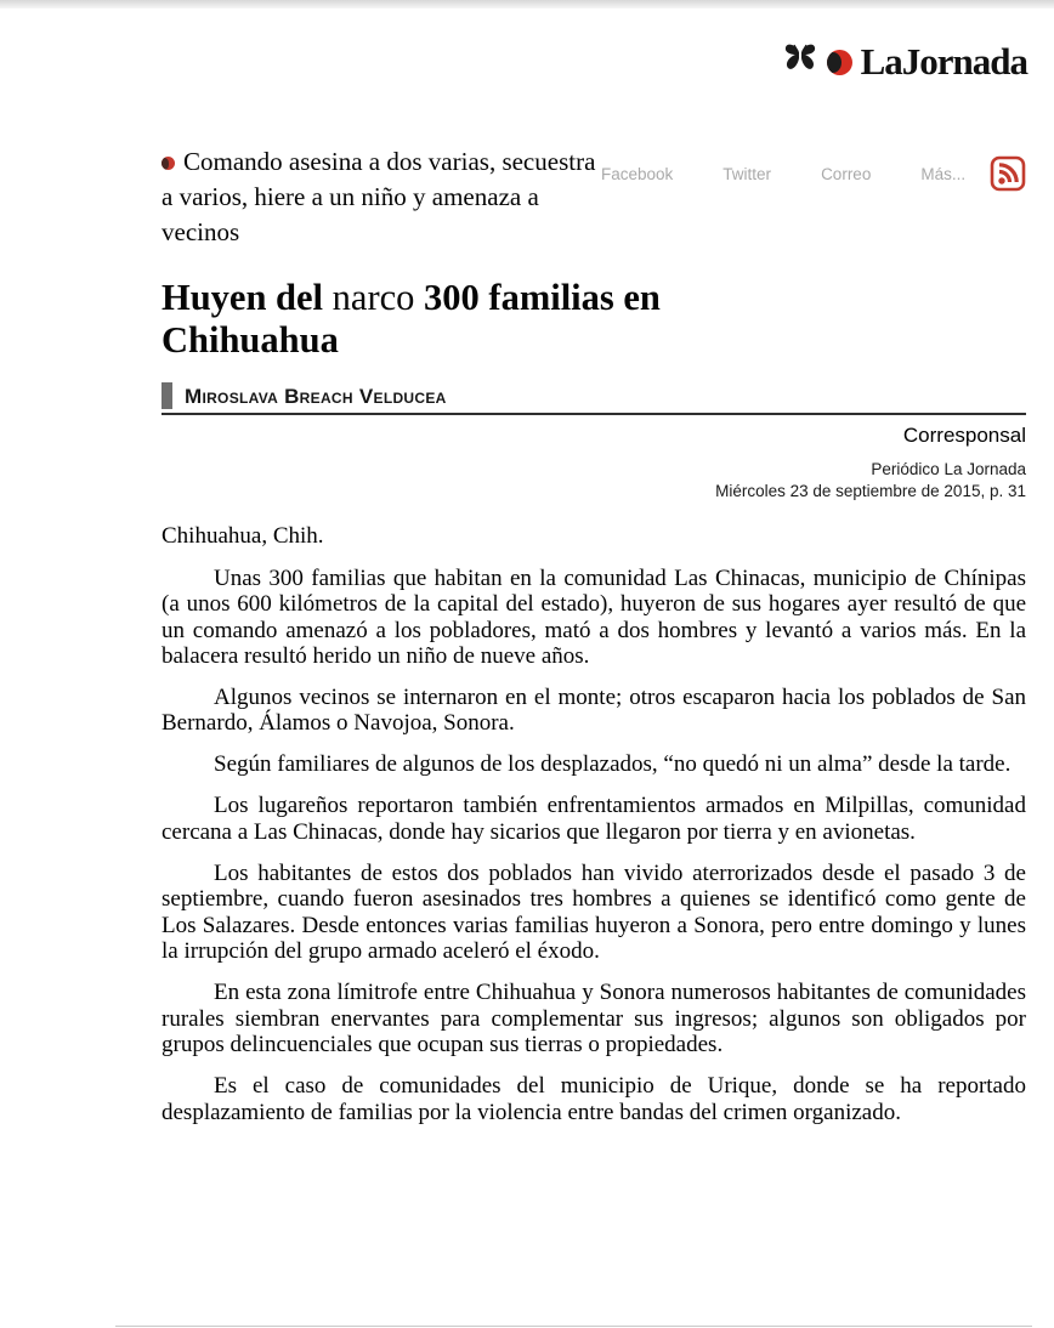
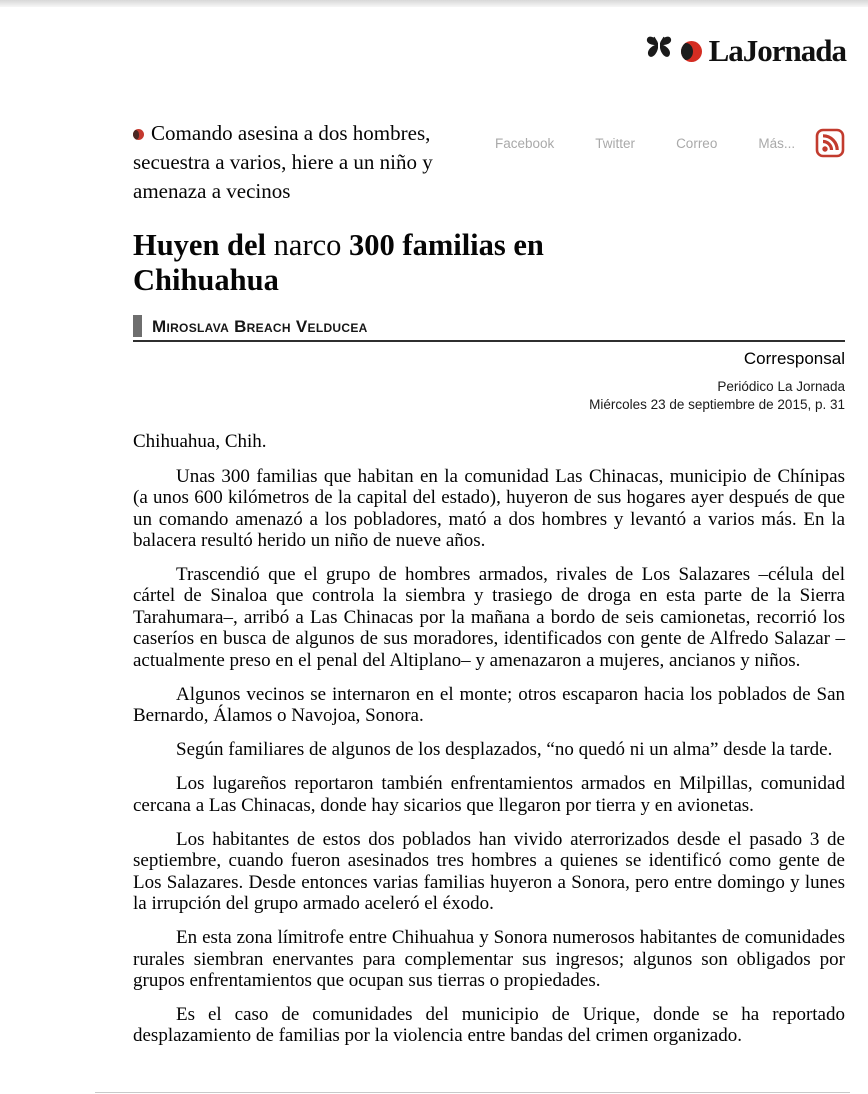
  LaJornada
- Comando asesina a dos varias, secuestra a varios, hiere a un niño y amenaza a vecinos
+ Comando asesina a dos hombres, secuestra a varios, hiere a un niño y amenaza a vecinos
  Facebook
  Twitter
  Correo
  Más...
  Huyen del narco 300 familias en Chihuahua
  Miroslava Breach Velducea
  Corresponsal
  Periódico La Jornada
  Miércoles 23 de septiembre de 2015, p. 31
  Chihuahua, Chih.
- Unas 300 familias que habitan en la comunidad Las Chinacas, municipio de Chínipas (a unos 600 kilómetros de la capital del estado), huyeron de sus hogares ayer resultó de que un comando amenazó a los pobladores, mató a dos hombres y levantó a varios más. En la balacera resultó herido un niño de nueve años.
+ Unas 300 familias que habitan en la comunidad Las Chinacas, municipio de Chínipas (a unos 600 kilómetros de la capital del estado), huyeron de sus hogares ayer después de que un comando amenazó a los pobladores, mató a dos hombres y levantó a varios más. En la balacera resultó herido un niño de nueve años.
+ Trascendió que el grupo de hombres armados, rivales de Los Salazares –célula del cártel de Sinaloa que controla la siembra y trasiego de droga en esta parte de la Sierra Tarahumara–, arribó a Las Chinacas por la mañana a bordo de seis camionetas, recorrió los caseríos en busca de algunos de sus moradores, identificados con gente de Alfredo Salazar –actualmente preso en el penal del Altiplano– y amenazaron a mujeres, ancianos y niños.
  Algunos vecinos se internaron en el monte; otros escaparon hacia los poblados de San Bernardo, Álamos o Navojoa, Sonora.
  Según familiares de algunos de los desplazados, “no quedó ni un alma” desde la tarde.
  Los lugareños reportaron también enfrentamientos armados en Milpillas, comunidad cercana a Las Chinacas, donde hay sicarios que llegaron por tierra y en avionetas.
  Los habitantes de estos dos poblados han vivido aterrorizados desde el pasado 3 de septiembre, cuando fueron asesinados tres hombres a quienes se identificó como gente de Los Salazares. Desde entonces varias familias huyeron a Sonora, pero entre domingo y lunes la irrupción del grupo armado aceleró el éxodo.
- En esta zona límitrofe entre Chihuahua y Sonora numerosos habitantes de comunidades rurales siembran enervantes para complementar sus ingresos; algunos son obligados por grupos delincuenciales que ocupan sus tierras o propiedades.
+ En esta zona límitrofe entre Chihuahua y Sonora numerosos habitantes de comunidades rurales siembran enervantes para complementar sus ingresos; algunos son obligados por grupos enfrentamientos que ocupan sus tierras o propiedades.
  Es el caso de comunidades del municipio de Urique, donde se ha reportado desplazamiento de familias por la violencia entre bandas del crimen organizado.
